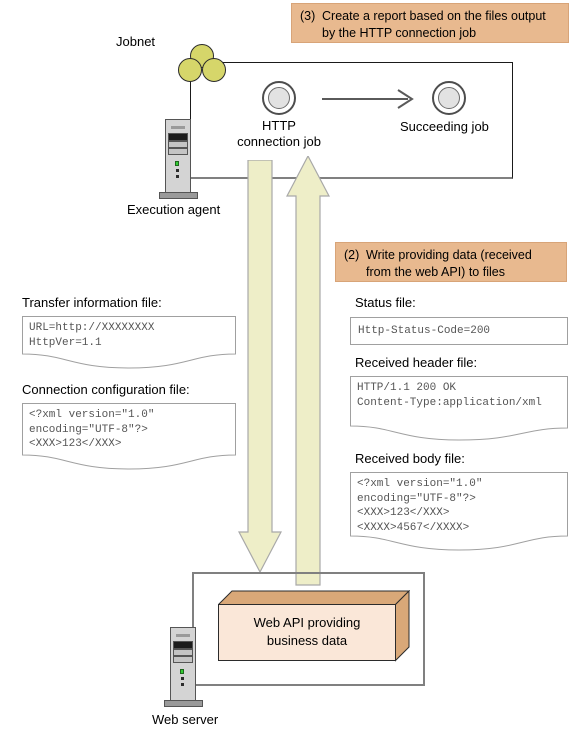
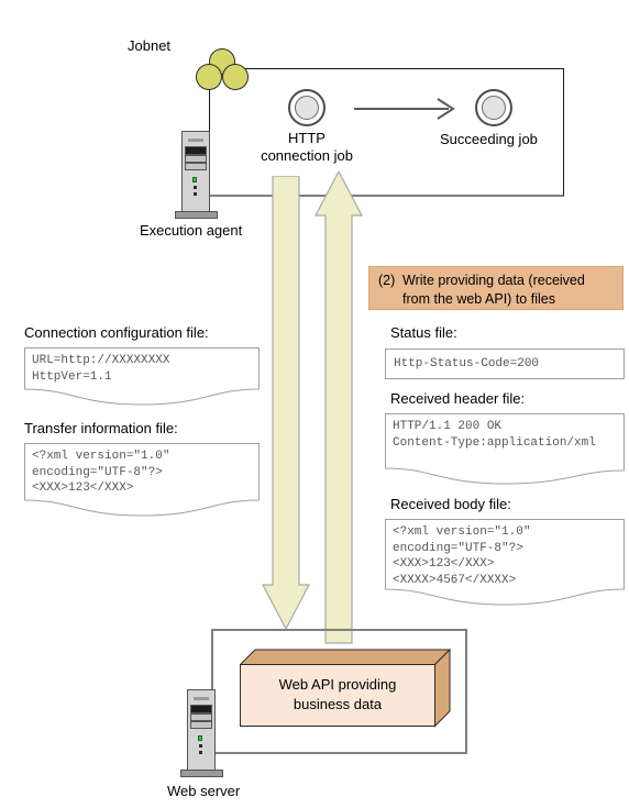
- (3) Create a report based on the files output by the HTTP connection job
  Jobnet
  HTTP
  connection job
  Succeeding job
  Execution agent
  (2) Write providing data (received from the web API) to files
- Transfer information file:
+ Connection configuration file:
  URL=http://XXXXXXXX
  HttpVer=1.1
- Connection configuration file:
+ Transfer information file:
  <?xml version="1.0"
  encoding="UTF-8"?>
  <XXX>123</XXX>
  Status file:
  Http-Status-Code=200
  Received header file:
  HTTP/1.1 200 OK
  Content-Type:application/xml
  Received body file:
  <?xml version="1.0"
  encoding="UTF-8"?>
  <XXX>123</XXX>
  <XXXX>4567</XXXX>
  Web server
  Web API providing
  business data
